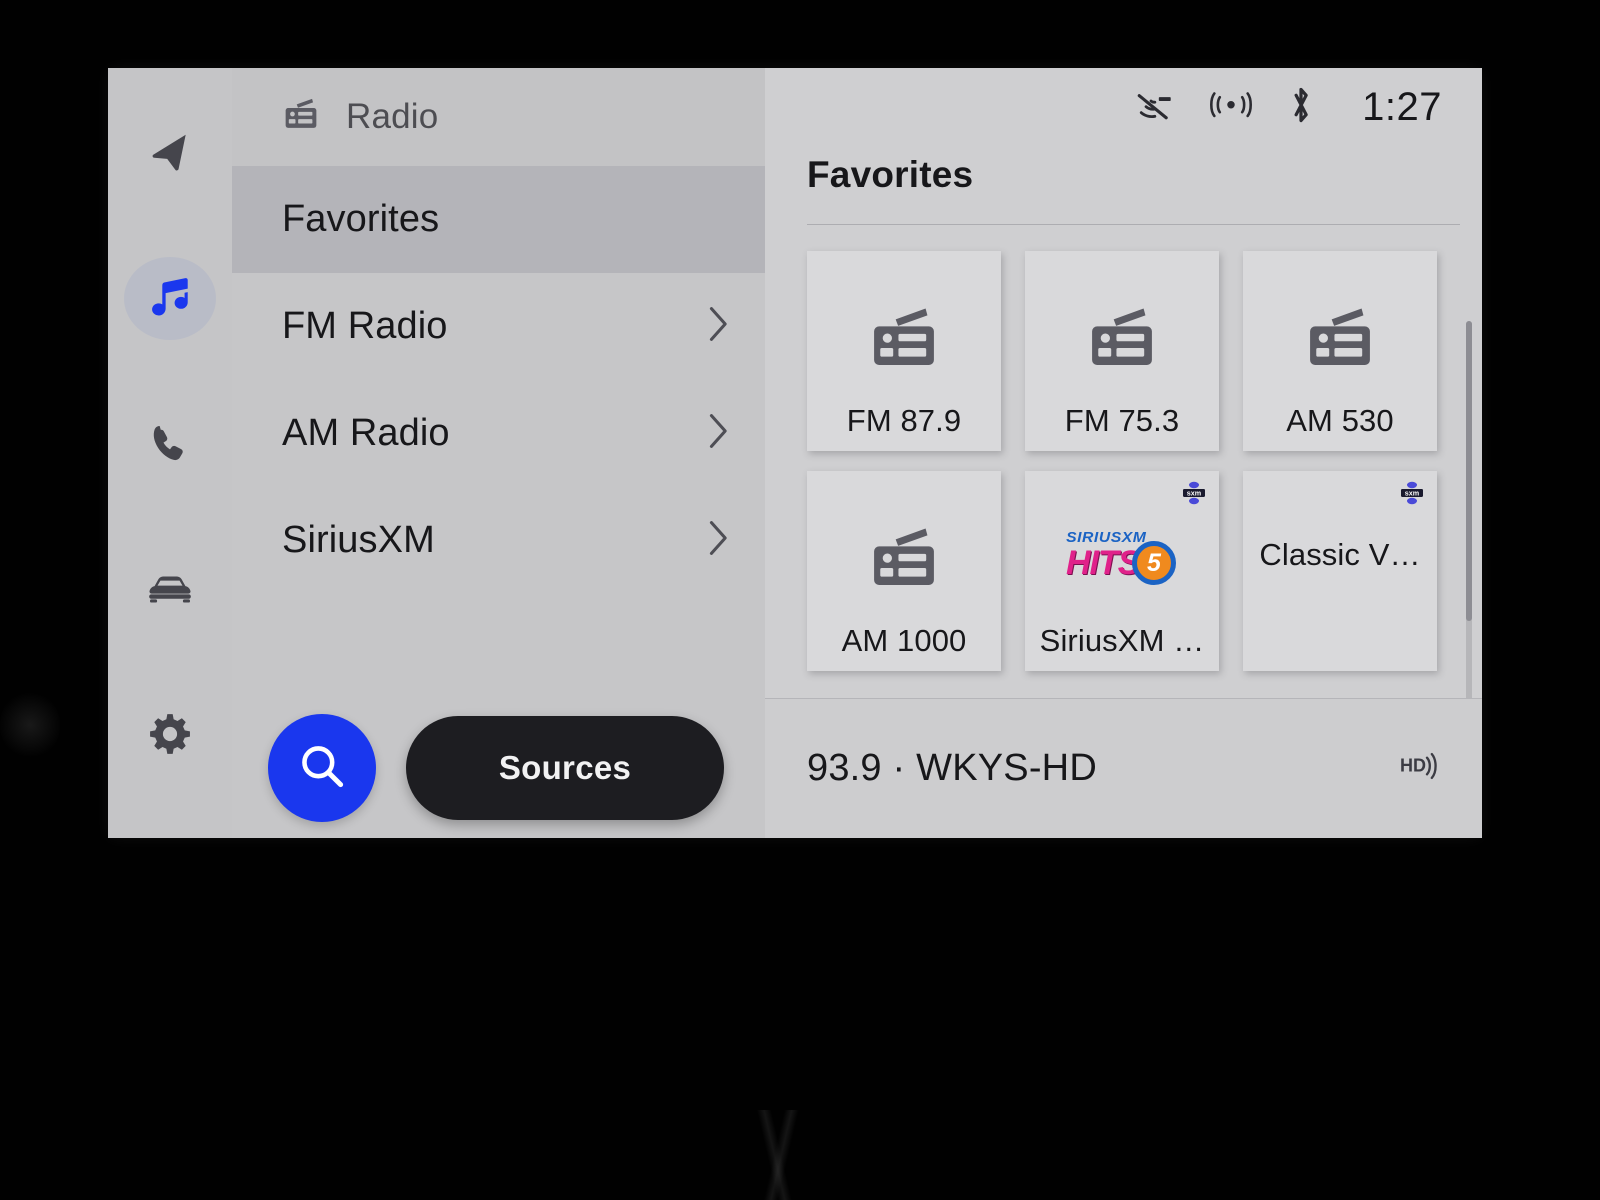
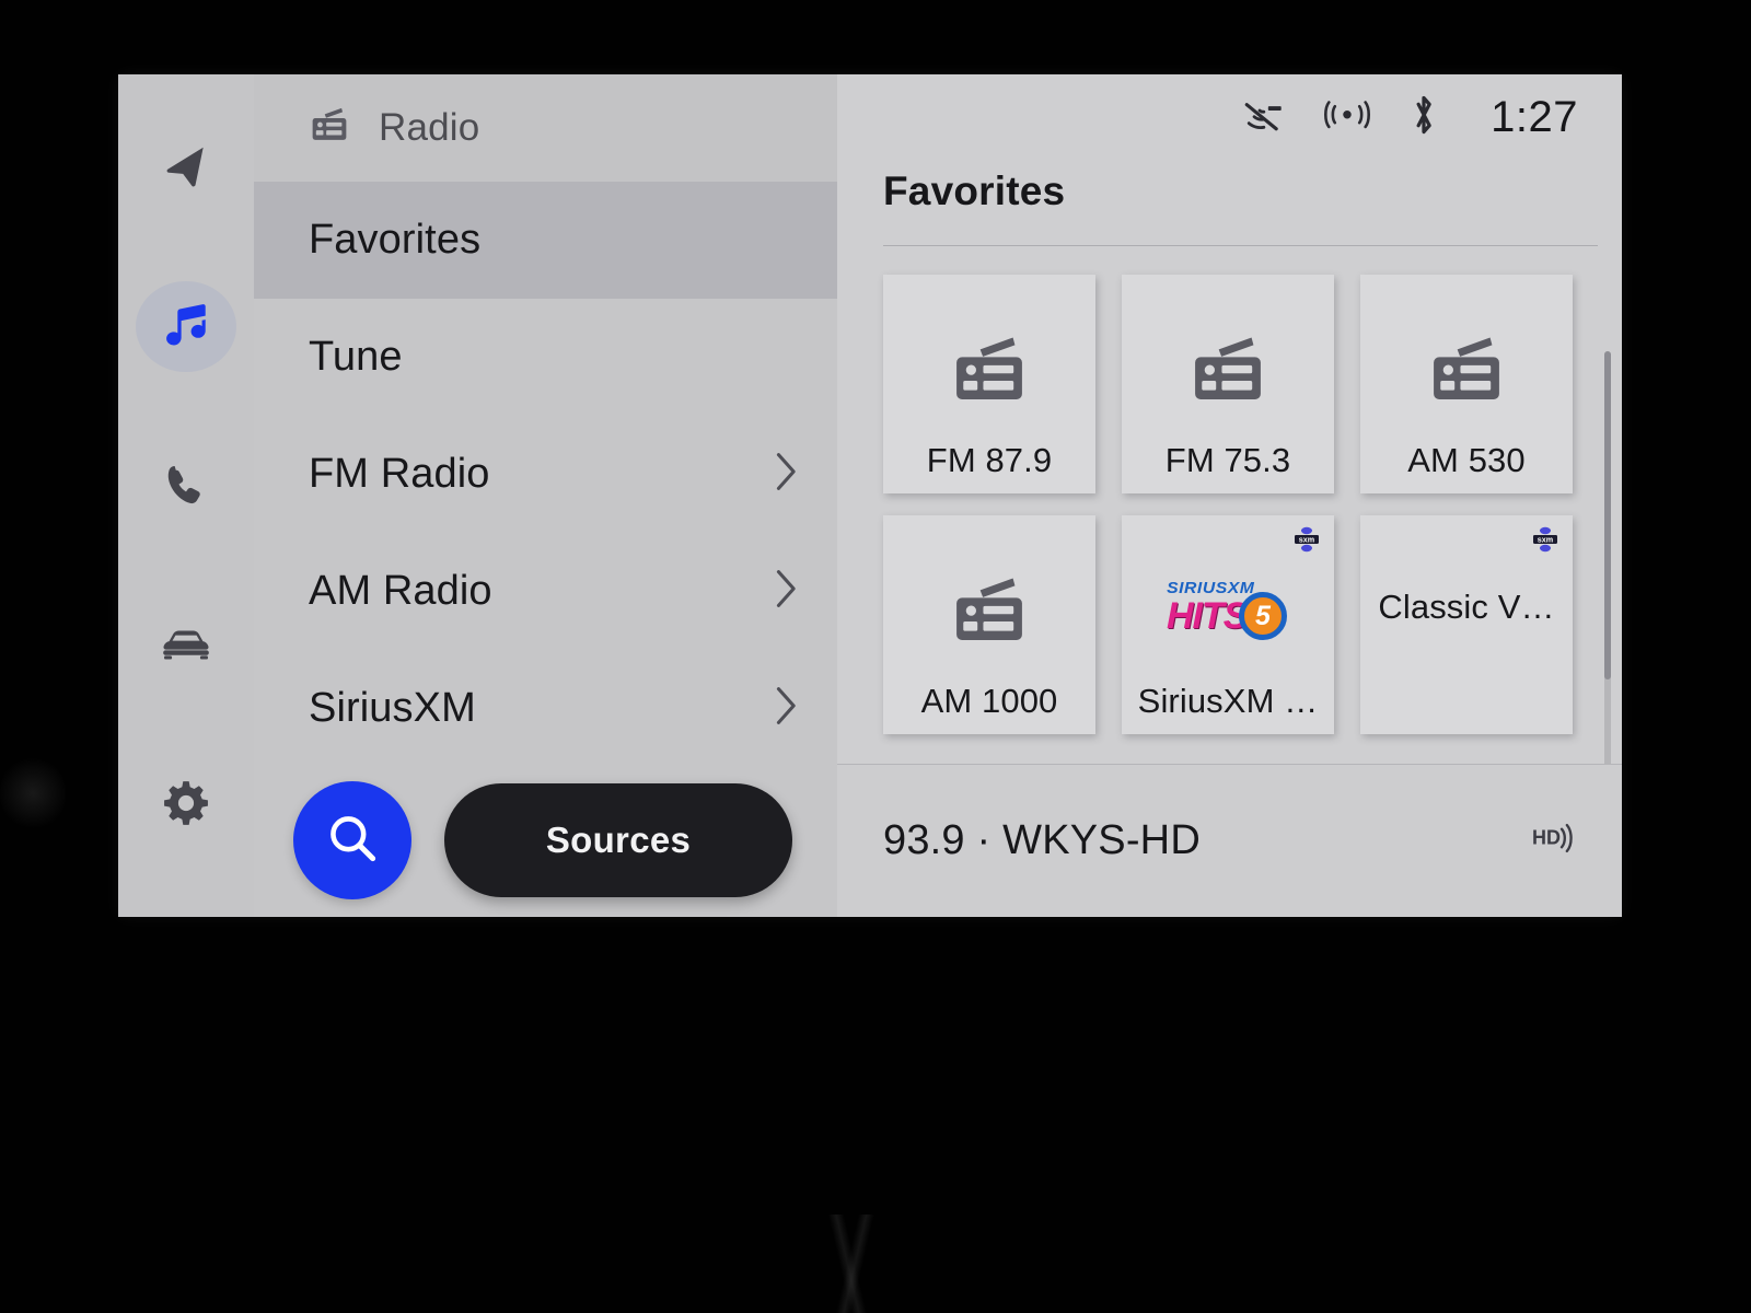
  Radio
  Favorites
+ Tune
  FM Radio
  AM Radio
  SiriusXM
  Sources
  1:27
  Favorites
  FM 87.9
  FM 75.3
  AM 530
  AM 1000
  sxm
  SIRIUSXM
  HITS
  5
  SiriusXM …
  sxm
  Classic V…
  93.9 · WKYS-HD
  HD
